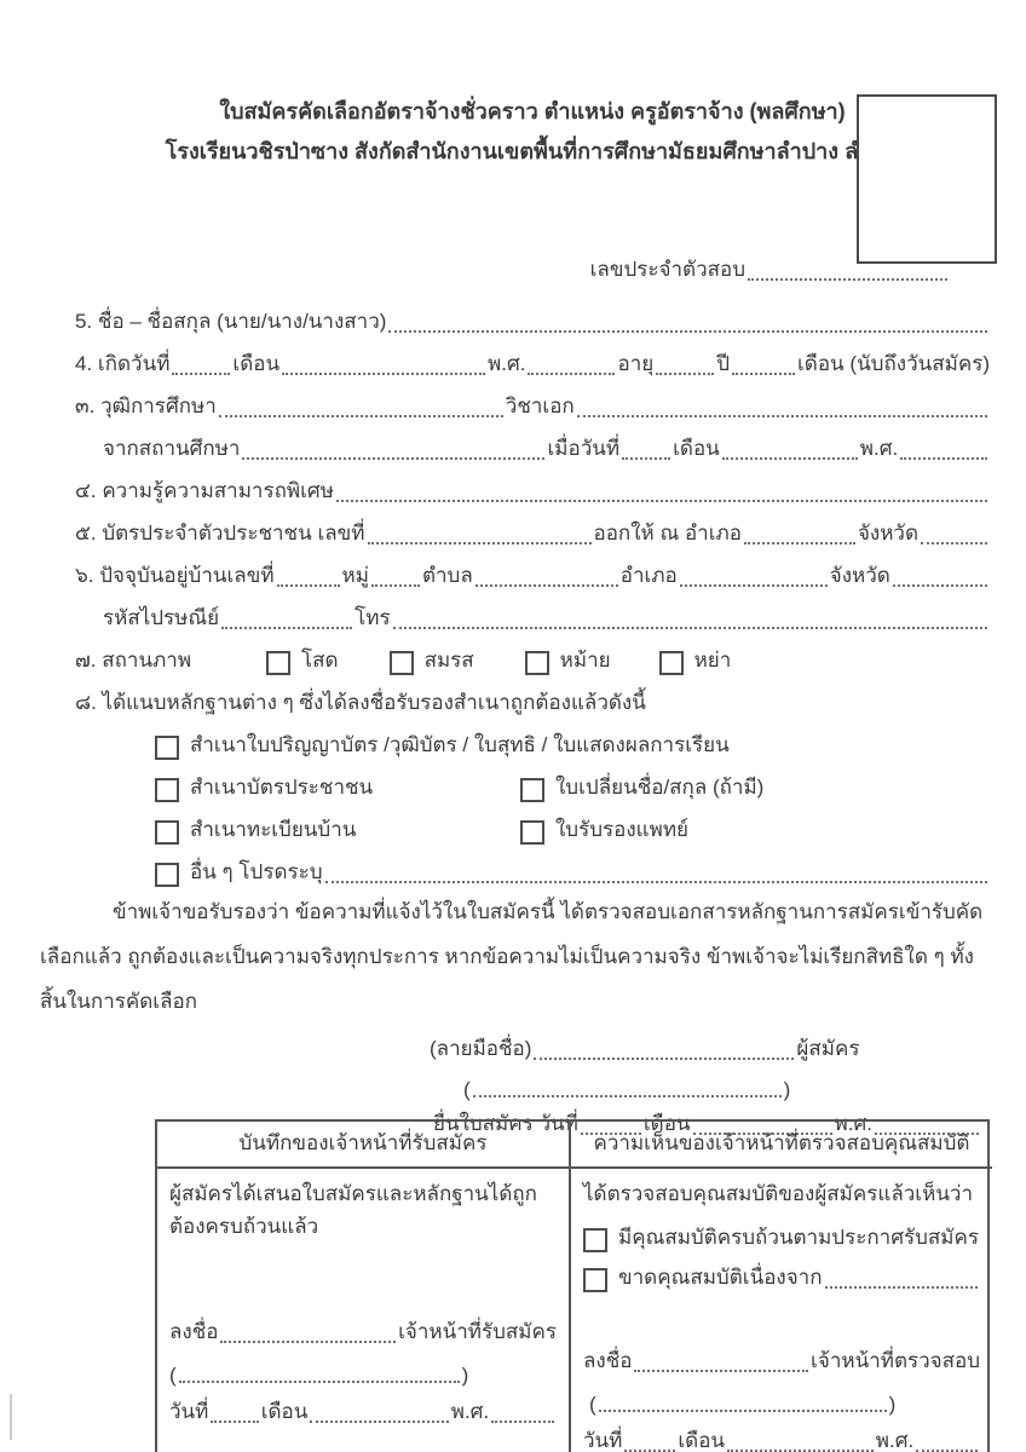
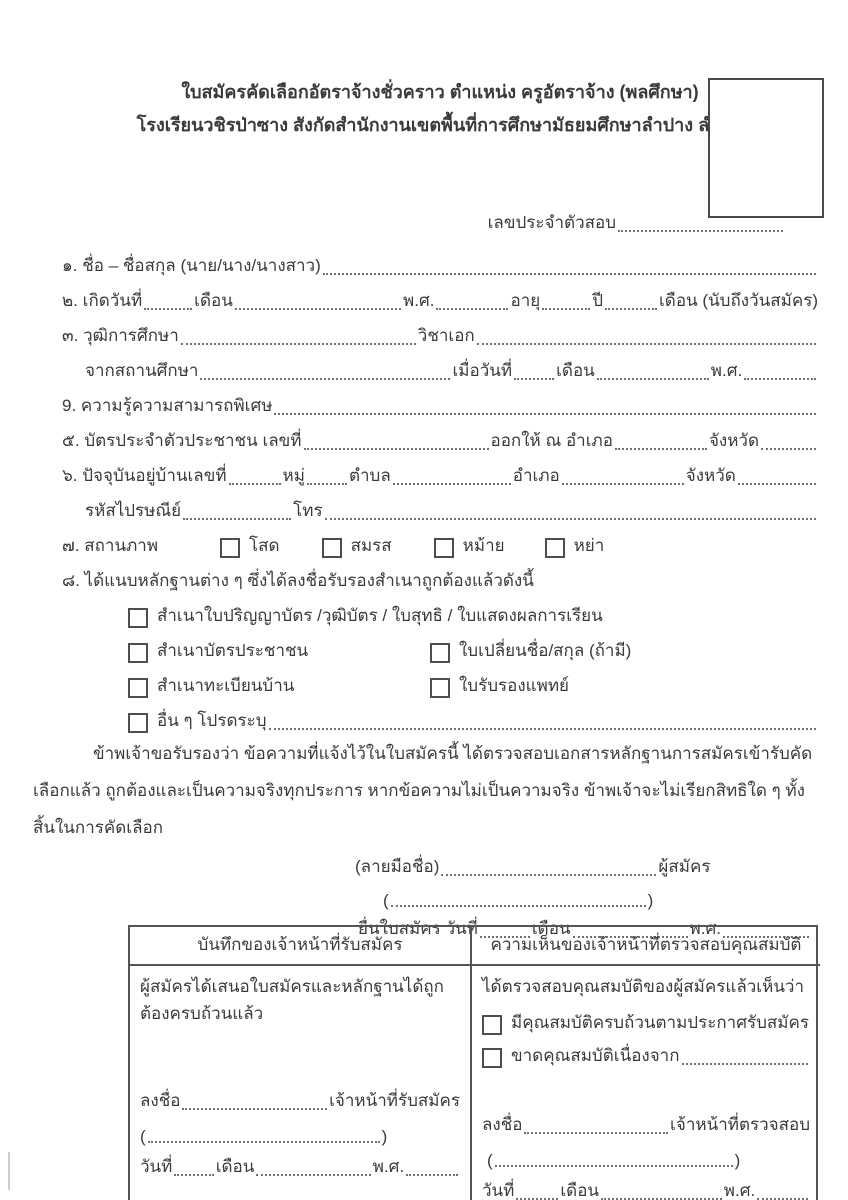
  ใบสมัครคัดเลือกอัตราจ้างชั่วคราว ตำแหน่ง ครูอัตราจ้าง (พลศึกษา)
  โรงเรียนวชิรป่าซาง สังกัดสำนักงานเขตพื้นที่การศึกษามัธยมศึกษาลำปาง
  เลขประจำตัวสอบ
- 5. ชื่อ – ชื่อสกุล (นาย/นาง/นางสาว)
+ ๑. ชื่อ – ชื่อสกุล (นาย/นาง/นางสาว)
- 4. เกิดวันที่
+ ๒. เกิดวันที่
  เดือน
  พ.ศ.
  อายุ
  ปี
  เดือน (นับถึงวันสมัคร)
  ๓. วุฒิการศึกษา
  วิชาเอก
  จากสถานศึกษา
  เมื่อวันที่
  เดือน
  พ.ศ.
- ๔. ความรู้ความสามารถพิเศษ
+ 9. ความรู้ความสามารถพิเศษ
  ๕. บัตรประจำตัวประชาชน เลขที่
  ออกให้ ณ อำเภอ
  จังหวัด
  ๖. ปัจจุบันอยู่บ้านเลขที่
  หมู่
  ตำบล
  อำเภอ
  จังหวัด
  รหัสไปรษณีย์
  โทร
  ๗. สถานภาพ
  โสด
  สมรส
  หม้าย
  หย่า
  ๘. ได้แนบหลักฐานต่าง ๆ ซึ่งได้ลงชื่อรับรองสำเนาถูกต้องแล้วดังนี้
  สำเนาใบปริญญาบัตร /วุฒิบัตร / ใบสุทธิ / ใบแสดงผลการเรียน
  สำเนาบัตรประชาชน
  ใบเปลี่ยนชื่อ/สกุล (ถ้ามี)
  สำเนาทะเบียนบ้าน
  ใบรับรองแพทย์
  อื่น ๆ โปรดระบุ
  ข้าพเจ้าขอรับรองว่า ข้อความที่แจ้งไว้ในใบสมัครนี้ ได้ตรวจสอบเอกสารหลักฐานการสมัครเข้ารับคัดเลือกแล้ว ถูกต้องและเป็นความจริงทุกประการ หากข้อความไม่เป็นความจริง ข้าพเจ้าจะไม่เรียกสิทธิใด ๆ ทั้งสิ้นในการคัดเลือก
  (ลายมือชื่อ)
  ผู้สมัคร
  (
  )
  ยื่นใบสมัคร วันที่
  เดือน
  พ.ศ.
  บันทึกของเจ้าหน้าที่รับสมัคร
  ความเห็นของเจ้าหน้าที่ตรวจสอบคุณสมบัติ
  ผู้สมัครได้เสนอใบสมัครและหลักฐานได้ถูกต้องครบถ้วนแล้ว
  ลงชื่อ
  เจ้าหน้าที่รับสมัคร
  (
  )
  วันที่
  เดือน
  พ.ศ.
  ได้ตรวจสอบคุณสมบัติของผู้สมัครแล้วเห็นว่า
  มีคุณสมบัติครบถ้วนตามประกาศรับสมัคร
  ขาดคุณสมบัติเนื่องจาก
  ลงชื่อ
  เจ้าหน้าที่ตรวจสอบ
  (
  )
  วันที่
  เดือน
  พ.ศ.
